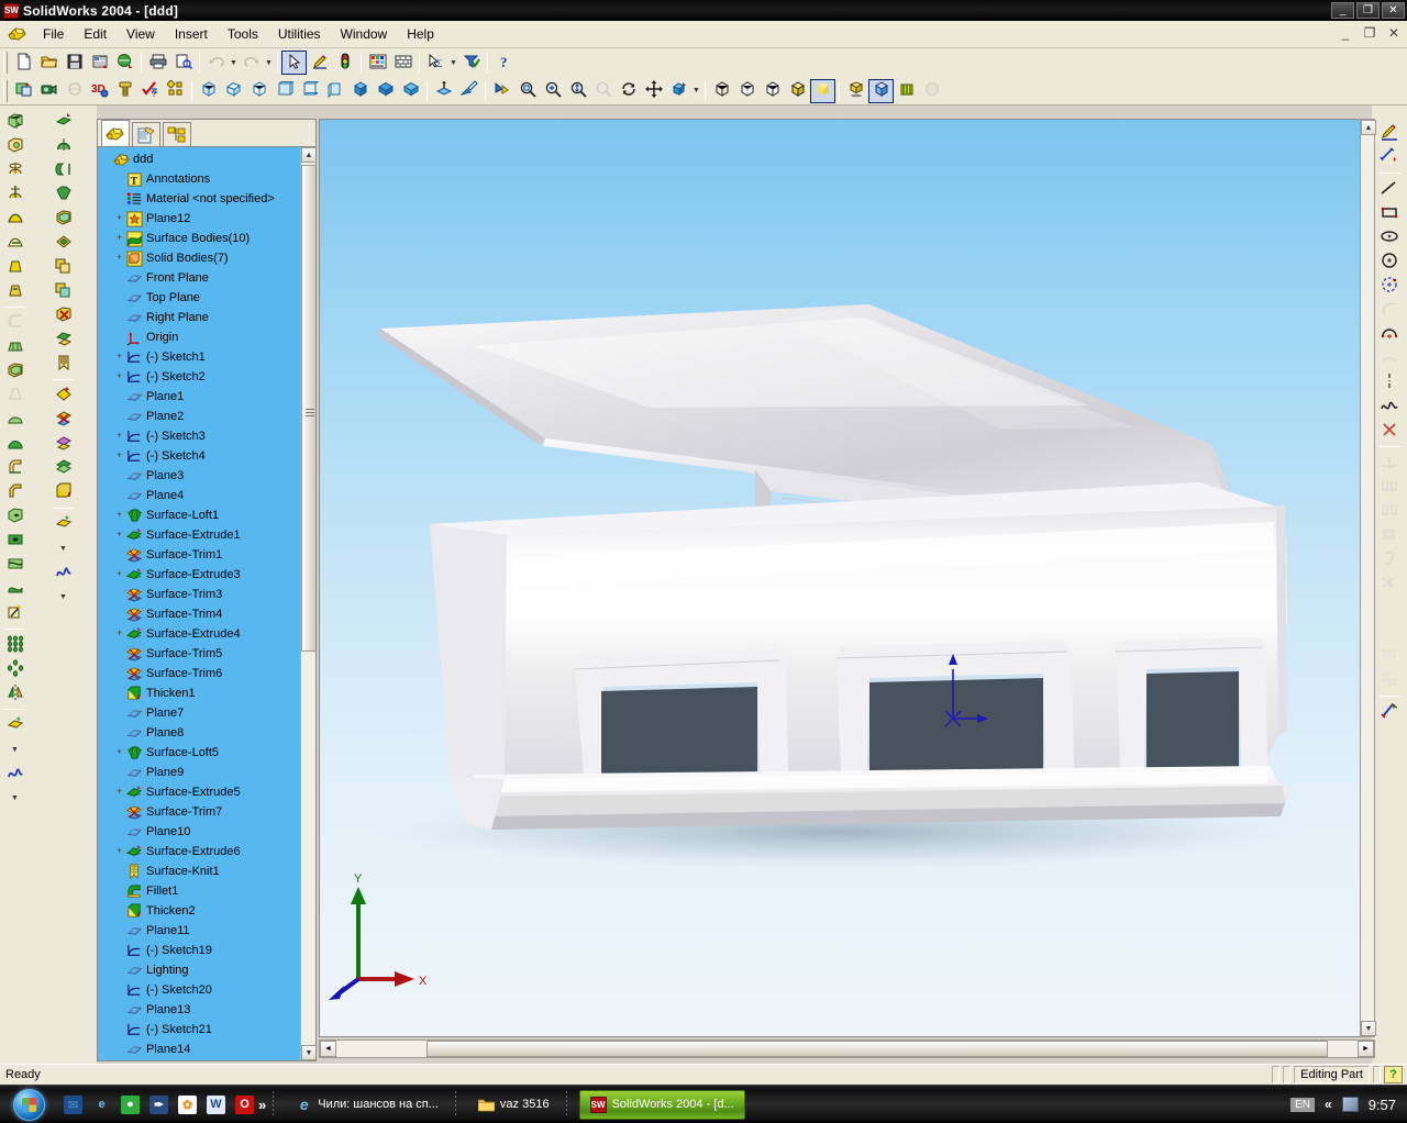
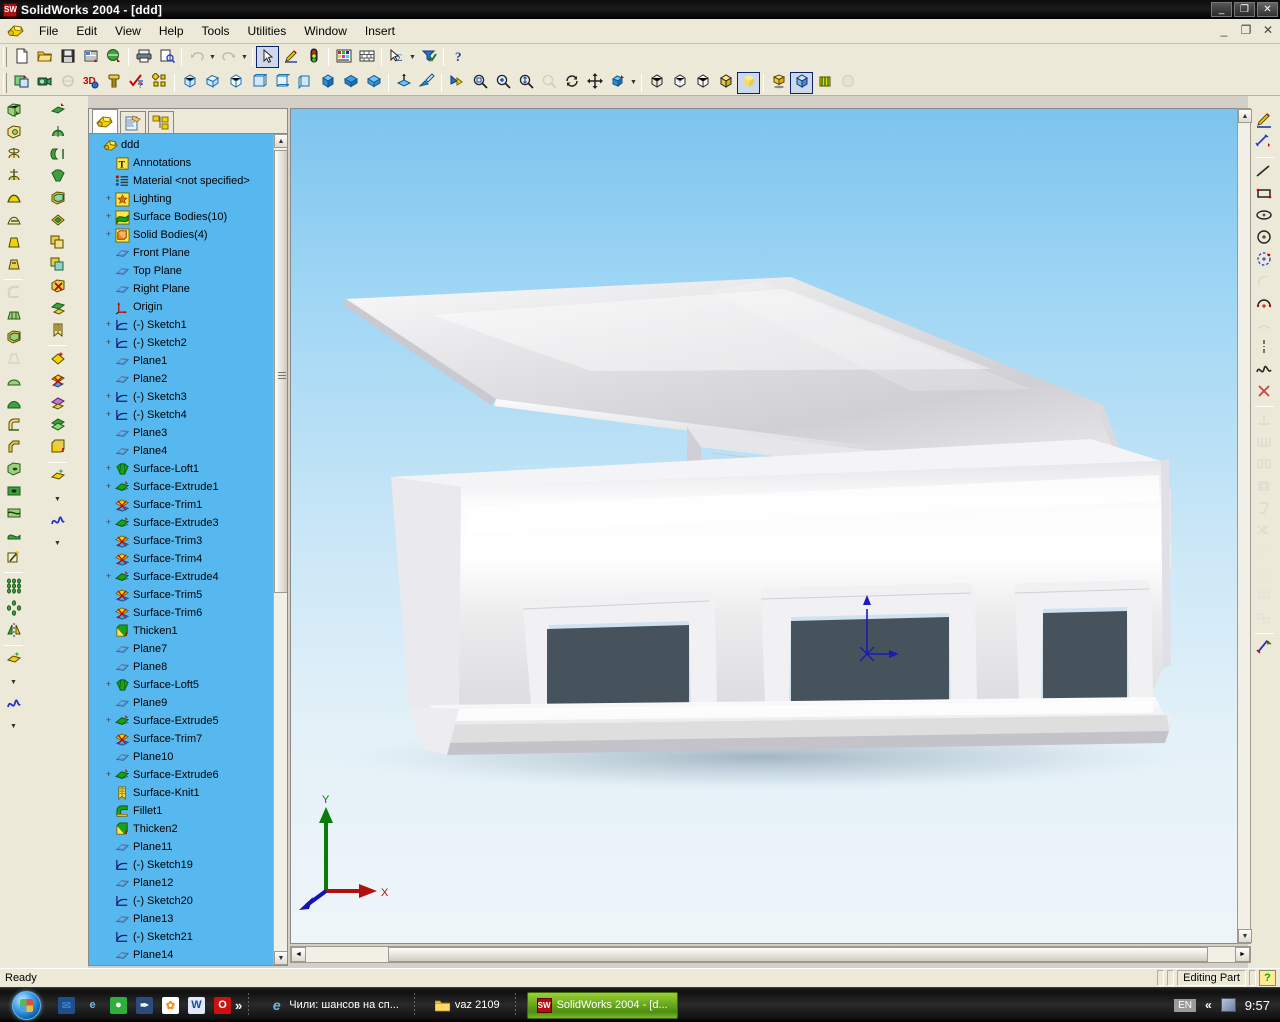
  SW
  SolidWorks 2004 - [ddd]
  _
  ❐
  ✕
  File
  Edit
  View
- Insert
+ Help
  Tools
  Utilities
  Window
- Help
+ Insert
  _
  ❐
  ✕
  Σ
  ?
  3D
  ?
  ddd
  T
  Annotations
  Material <not specified>
  +
- Plane12
+ Lighting
  +
  Surface Bodies(10)
  +
- Solid Bodies(7)
+ Solid Bodies(4)
  Front Plane
  Top Plane
  Right Plane
  Origin
  +
  (-) Sketch1
  +
  (-) Sketch2
  Plane1
  Plane2
  +
  (-) Sketch3
  +
  (-) Sketch4
  Plane3
  Plane4
  +
  Surface-Loft1
  +
  Surface-Extrude1
  Surface-Trim1
  +
  Surface-Extrude3
  Surface-Trim3
  Surface-Trim4
  +
  Surface-Extrude4
  Surface-Trim5
  Surface-Trim6
  Thicken1
  Plane7
  Plane8
  +
  Surface-Loft5
  Plane9
  +
  Surface-Extrude5
  Surface-Trim7
  Plane10
  +
  Surface-Extrude6
  Surface-Knit1
  Fillet1
  Thicken2
  Plane11
  (-) Sketch19
- Lighting
+ Plane12
  (-) Sketch20
  Plane13
  (-) Sketch21
  Plane14
  Y
  X
  Ready
  Editing Part
  ?
  ✉
  e
  ●
  ✒
  ✿
  W
  O
  »
  e
  Чили: шансов на сп...
- vaz 3516
+ vaz 2109
  SW
  SolidWorks 2004 - [d...
  EN
  «
  9:57
